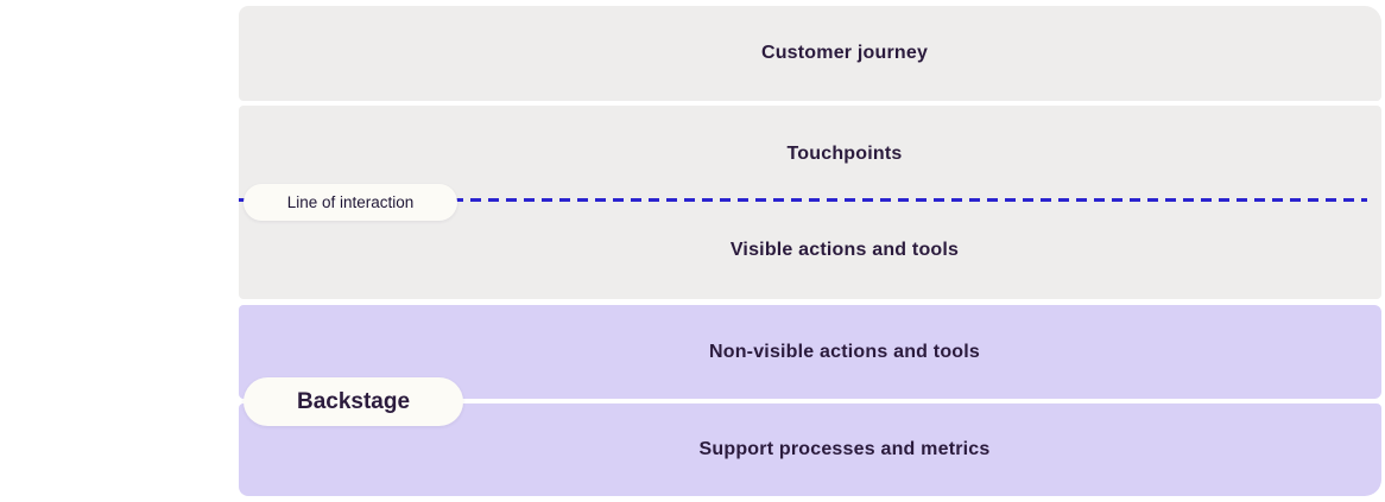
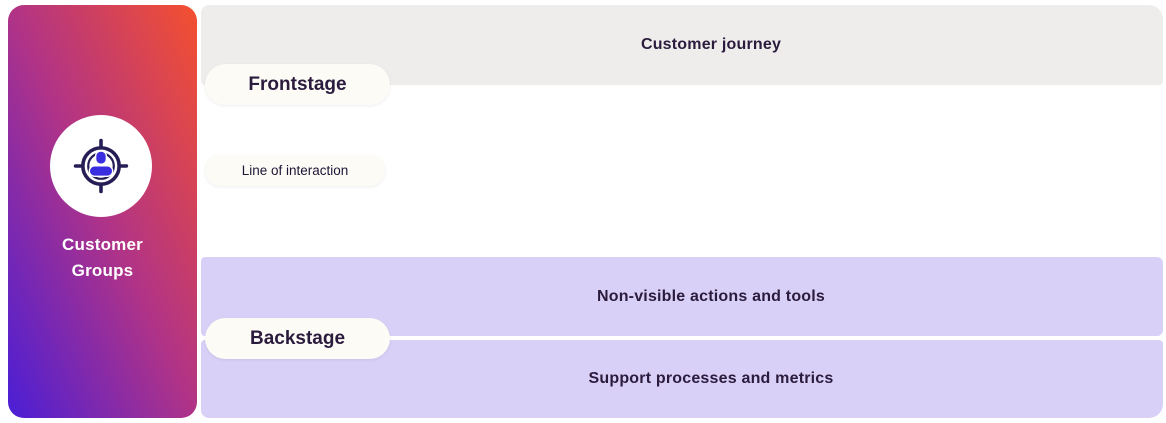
+ Customer
+ Groups
  Customer journey
- Touchpoints
- Visible actions and tools
  Non-visible actions and tools
  Support processes and metrics
+ Frontstage
  Line of interaction
  Backstage
